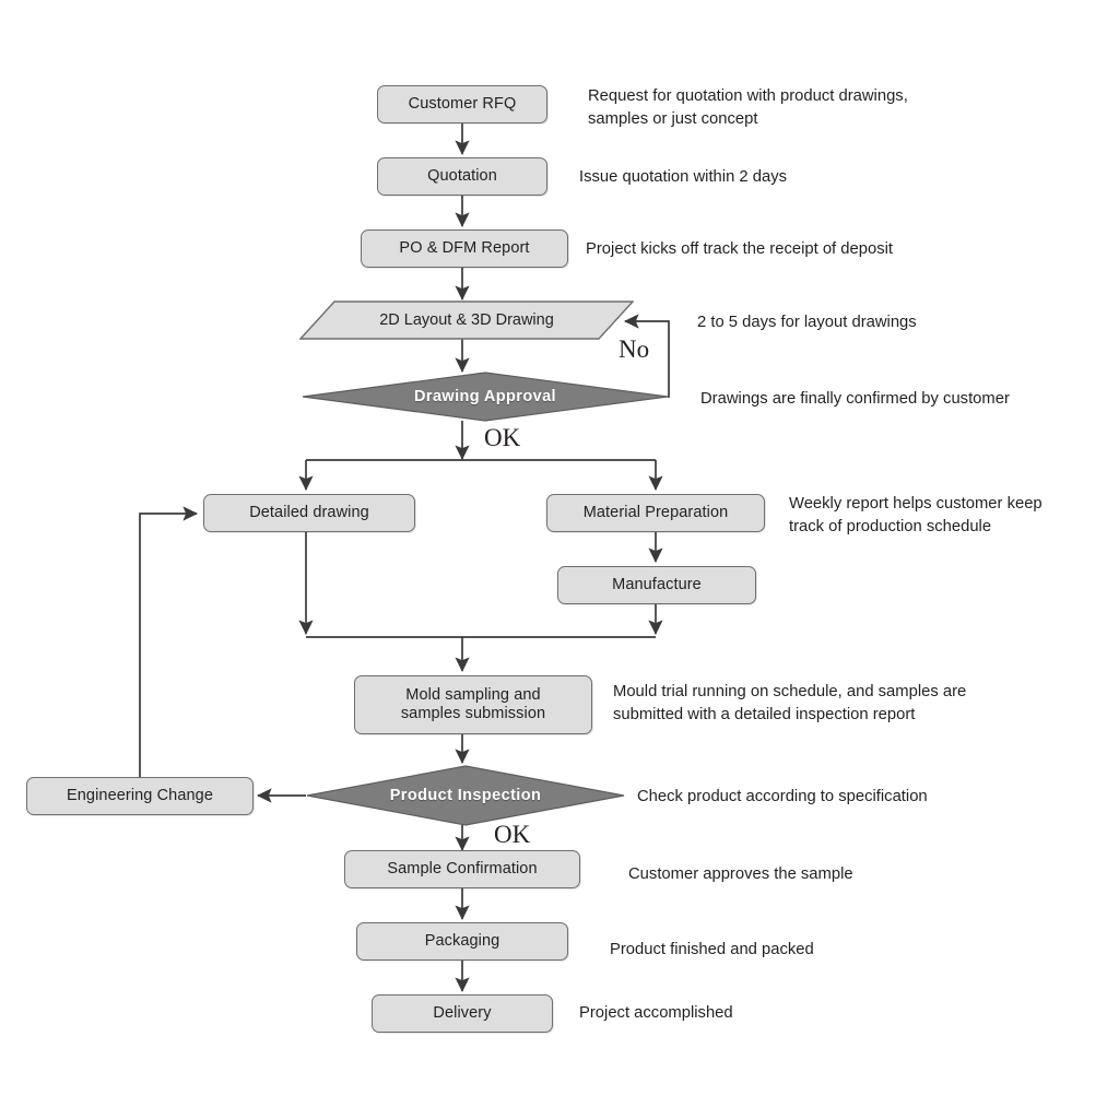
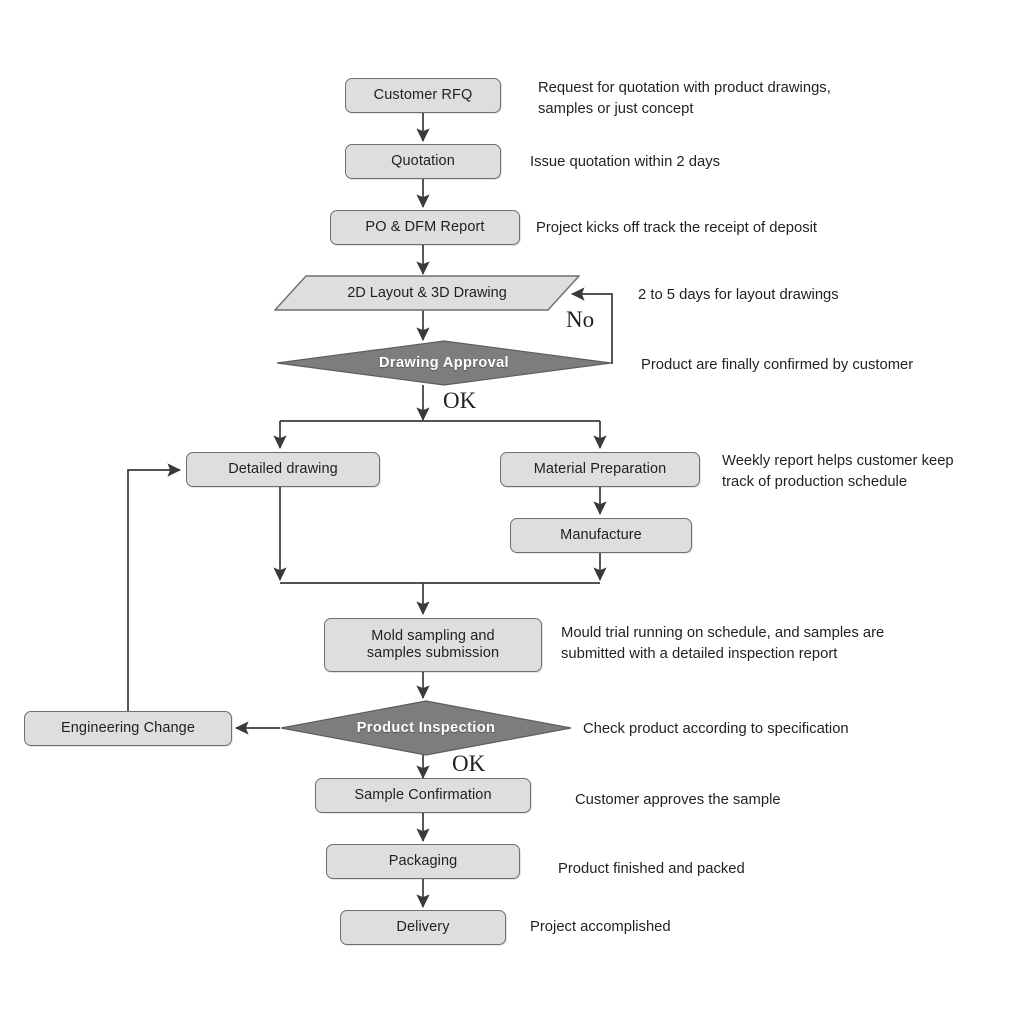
  Customer RFQ
  Quotation
  PO & DFM Report
  2D Layout & 3D Drawing
  Drawing Approval
  Detailed drawing
  Material Preparation
  Manufacture
  Mold sampling and
  samples submission
  Engineering Change
  Product Inspection
  Sample Confirmation
  Packaging
  Delivery
  No
  OK
  OK
  Request for quotation with product drawings,
  samples or just concept
  Issue quotation within 2 days
  Project kicks off track the receipt of deposit
  2 to 5 days for layout drawings
- Drawings are finally confirmed by customer
+ Product are finally confirmed by customer
  Weekly report helps customer keep
  track of production schedule
  Mould trial running on schedule, and samples are
  submitted with a detailed inspection report
  Check product according to specification
  Customer approves the sample
  Product finished and packed
  Project accomplished
